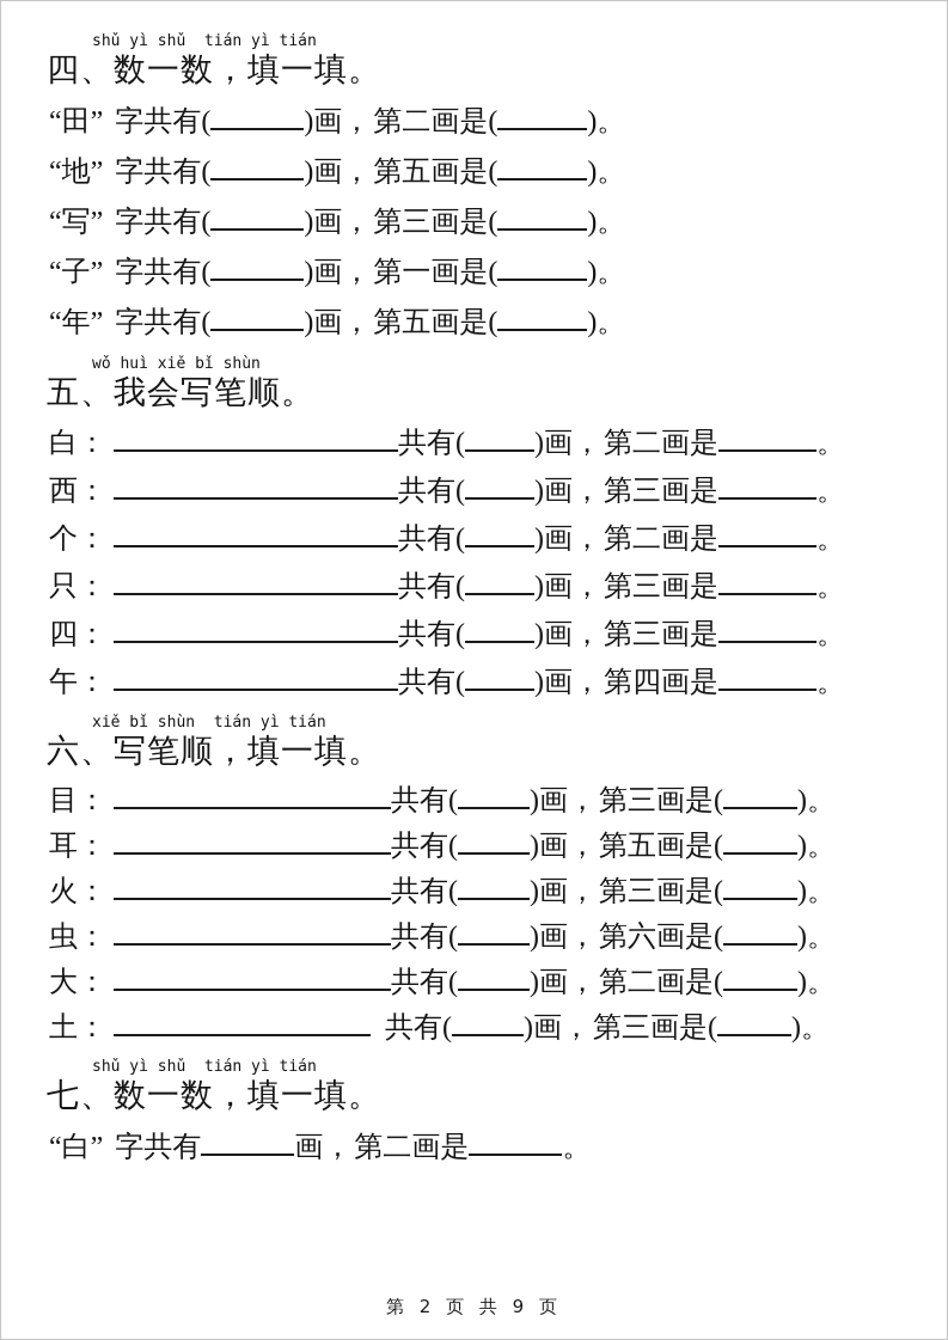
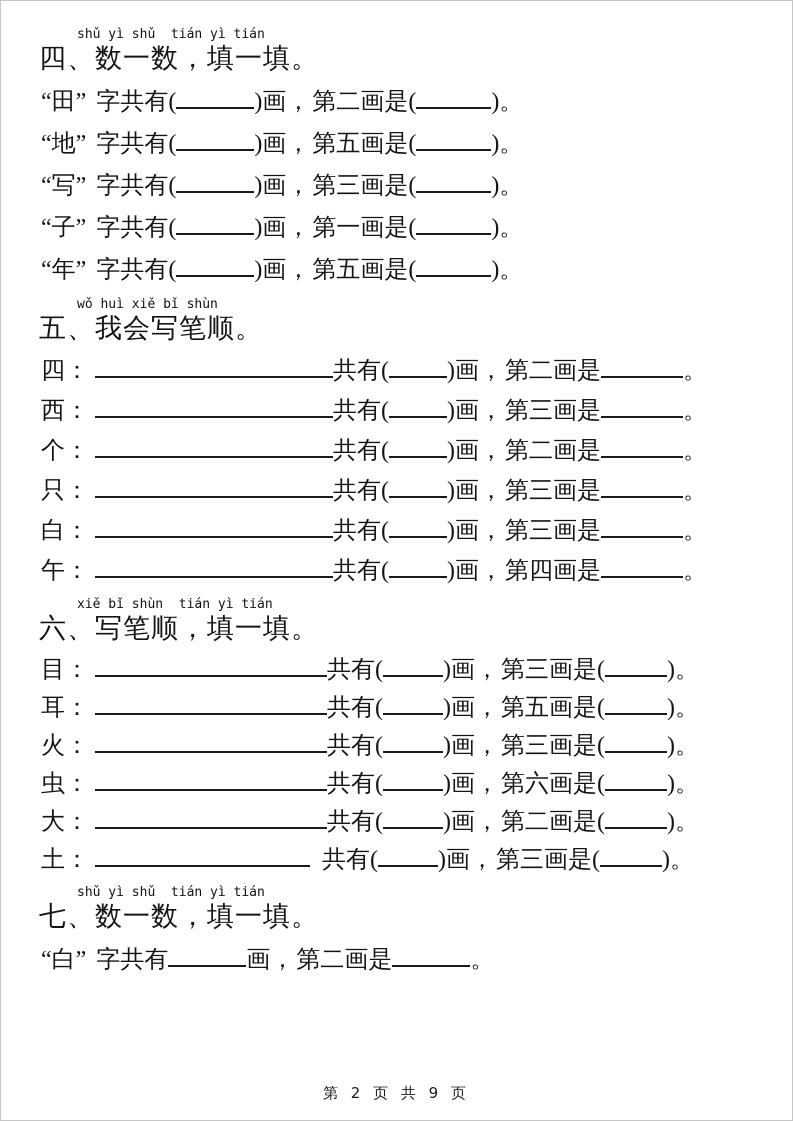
  shǔ yì shǔ tián yì tián
  四、数一数，填一填。
  “田” 字共有( )画，第二画是( )。
  “地” 字共有( )画，第五画是( )。
  “写” 字共有( )画，第三画是( )。
  “子” 字共有( )画，第一画是( )。
  “年” 字共有( )画，第五画是( )。
  wǒ huì xiě bǐ shùn
  五、我会写笔顺。
- 白： 共有( )画，第二画是 。
+ 四： 共有( )画，第二画是 。
  西： 共有( )画，第三画是 。
  个： 共有( )画，第二画是 。
  只： 共有( )画，第三画是 。
- 四： 共有( )画，第三画是 。
+ 白： 共有( )画，第三画是 。
  午： 共有( )画，第四画是 。
  xiě bǐ shùn tián yì tián
  六、写笔顺，填一填。
  目： 共有( )画，第三画是( )。
  耳： 共有( )画，第五画是( )。
  火： 共有( )画，第三画是( )。
  虫： 共有( )画，第六画是( )。
  大： 共有( )画，第二画是( )。
  土： 共有( )画，第三画是( )。
  shǔ yì shǔ tián yì tián
  七、数一数，填一填。
  “白” 字共有 画，第二画是 。
  第 2 页 共 9 页
